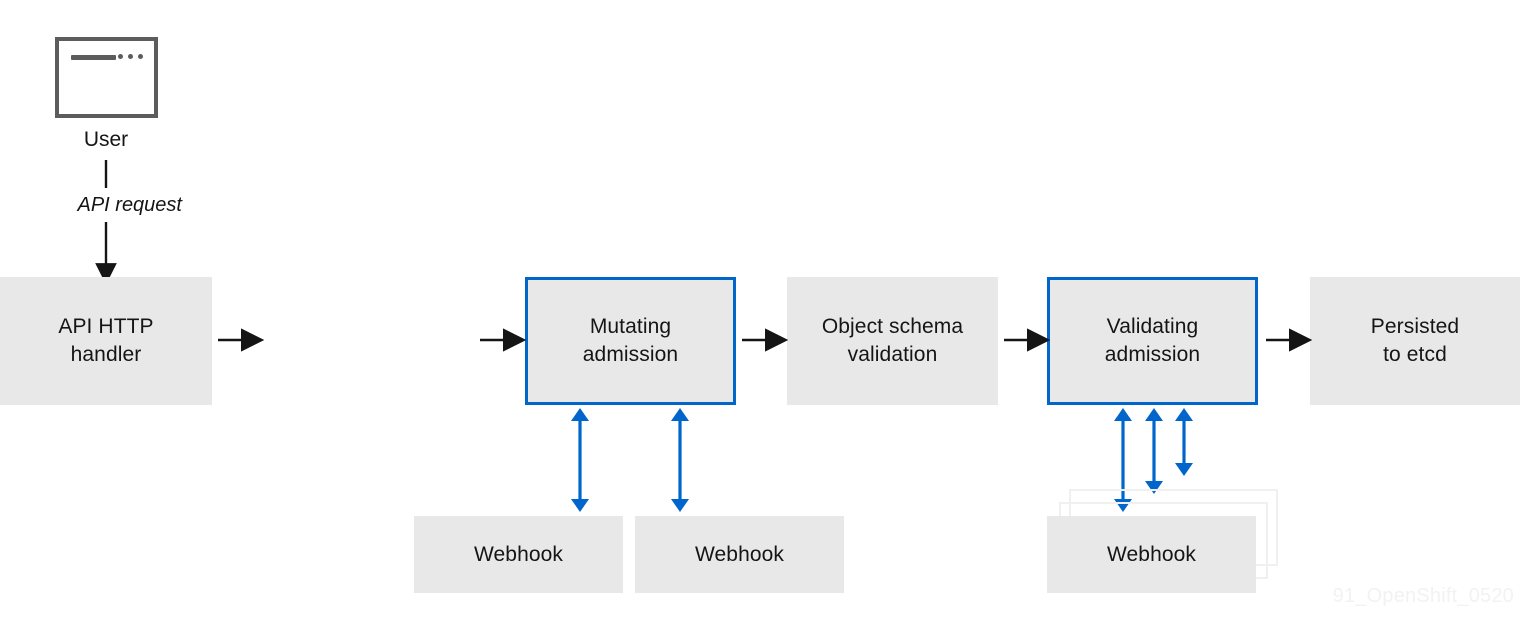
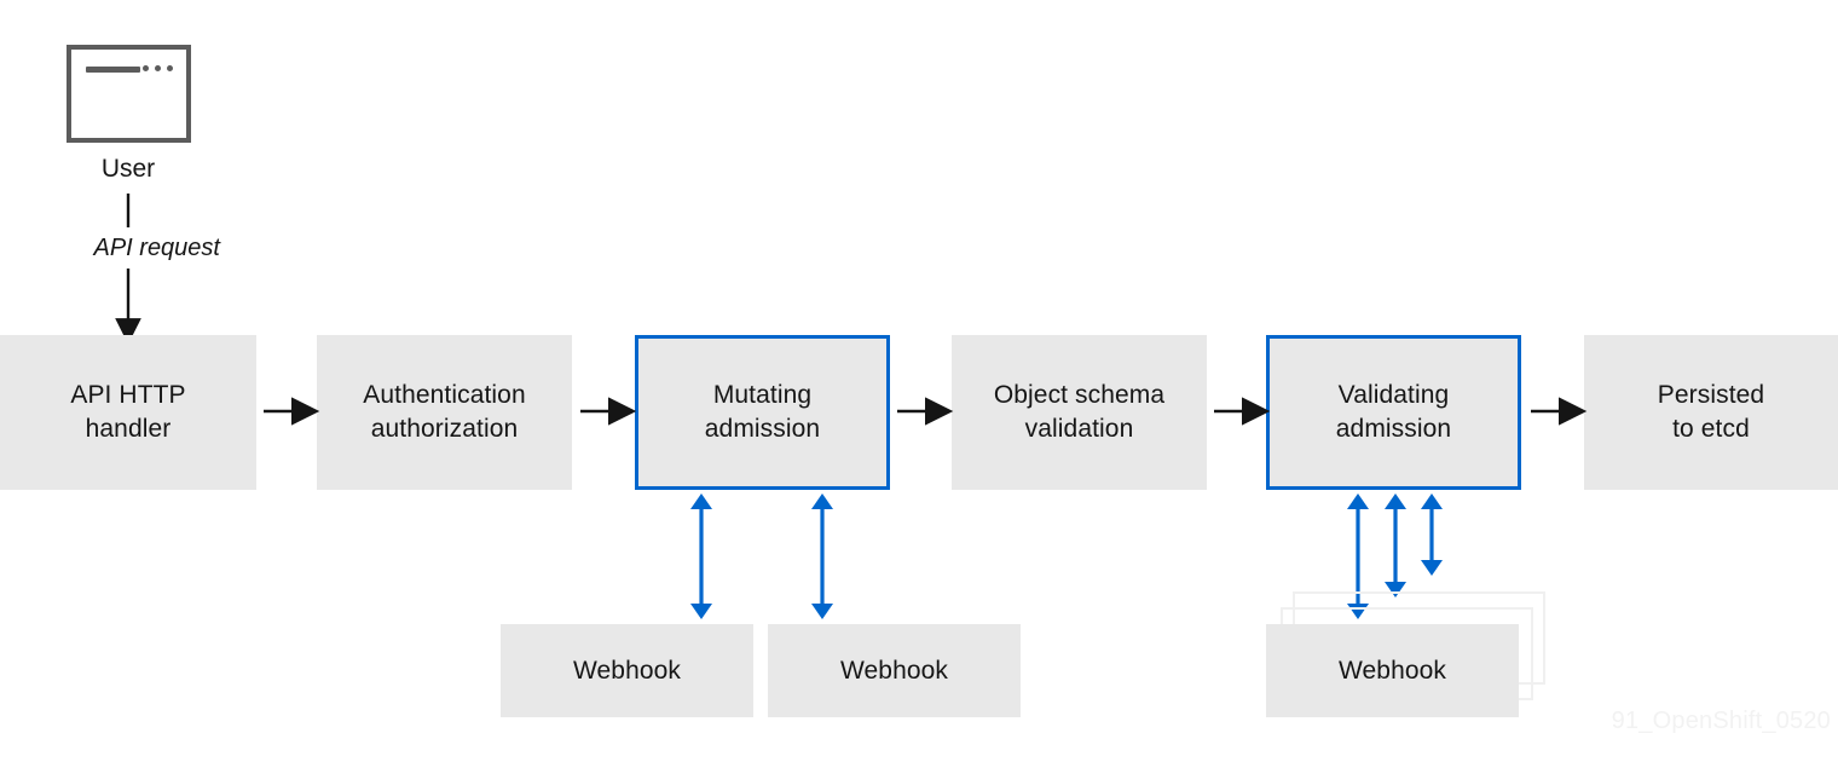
  User
  API request
  API HTTP
  handler
+ Authentication
+ authorization
  Mutating
  admission
  Object schema
  validation
  Validating
  admission
  Persisted
  to etcd
  Webhook
  Webhook
  Webhook
